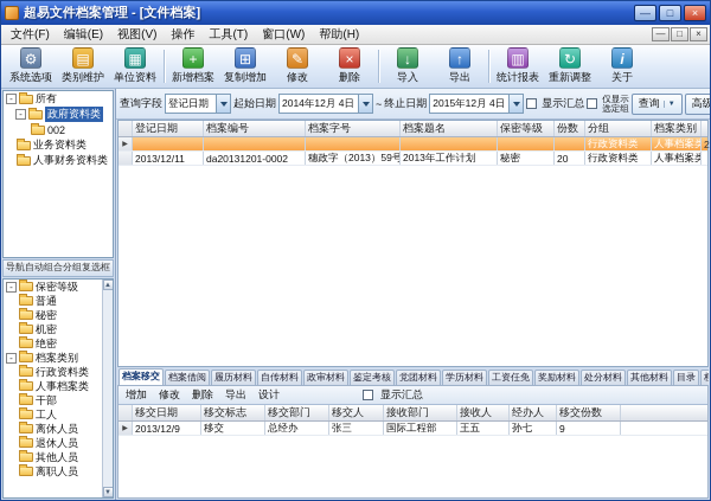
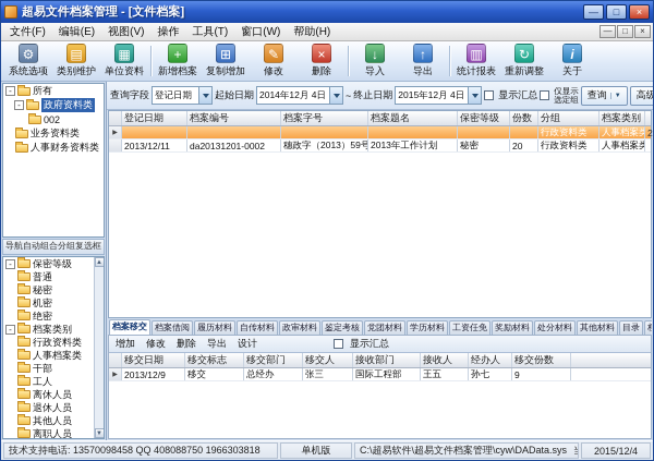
  超易文件档案管理 - [文件档案]
  —
  □
  ×
  文件(F)
  编辑(E)
  视图(V)
  操作
  工具(T)
  窗口(W)
  帮助(H)
  —
  □
  ×
  ⚙
  系统选项
  ▤
  类别维护
  ▦
  单位资料
  +
  新增档案
  ⊞
  复制增加
  ✎
  修改
  ×
  删除
  ↓
  导入
  ↑
  导出
  ▥
  统计报表
  ↻
  重新调整
  i
  关于
  -
  所有
  -
  政府资料类
  002
  业务资料类
  人事财务资料类
  导航自动组合分组复选框
  -
  保密等级
  普通
  秘密
  机密
  绝密
  -
  档案类别
  行政资料类
  人事档案类
  干部
  工人
  离休人员
  退休人员
  其他人员
  离职人员
  查询字段
  登记日期
  起始日期
  2014年12月 4日
  ~
  终止日期
  2015年12月 4日
  显示汇总
  仅显示
  选定组
  查询
  高级
  登记日期
  档案编号
  档案字号
  档案题名
  保密等级
  份数
  分组
  档案类别
  行政资料类
  人事档案类
  2
  2013/12/11
  da20131201-0002
  穗政字（2013）59号
  2013年工作计划
  秘密
  20
  行政资料类
  人事档案类
  档案移交
  档案借阅
  履历材料
  自传材料
  政审材料
  鉴定考核
  党团材料
  学历材料
  工资任免
  奖励材料
  处分材料
  其他材料
  目录
  增加
  修改
  删除
  导出
  设计
  显示汇总
  移交日期
  移交标志
  移交部门
  移交人
  接收部门
  接收人
  经办人
  移交份数
  2013/12/9
  移交
  总经办
  张三
  国际工程部
  王五
  孙七
  9
+ 技术支持电话: 13570098458 QQ 408088750 1966303818
+ 单机版
+ C:\超易软件\超易文件档案管理\cyw\DAData.sys
+ 2015/12/4
